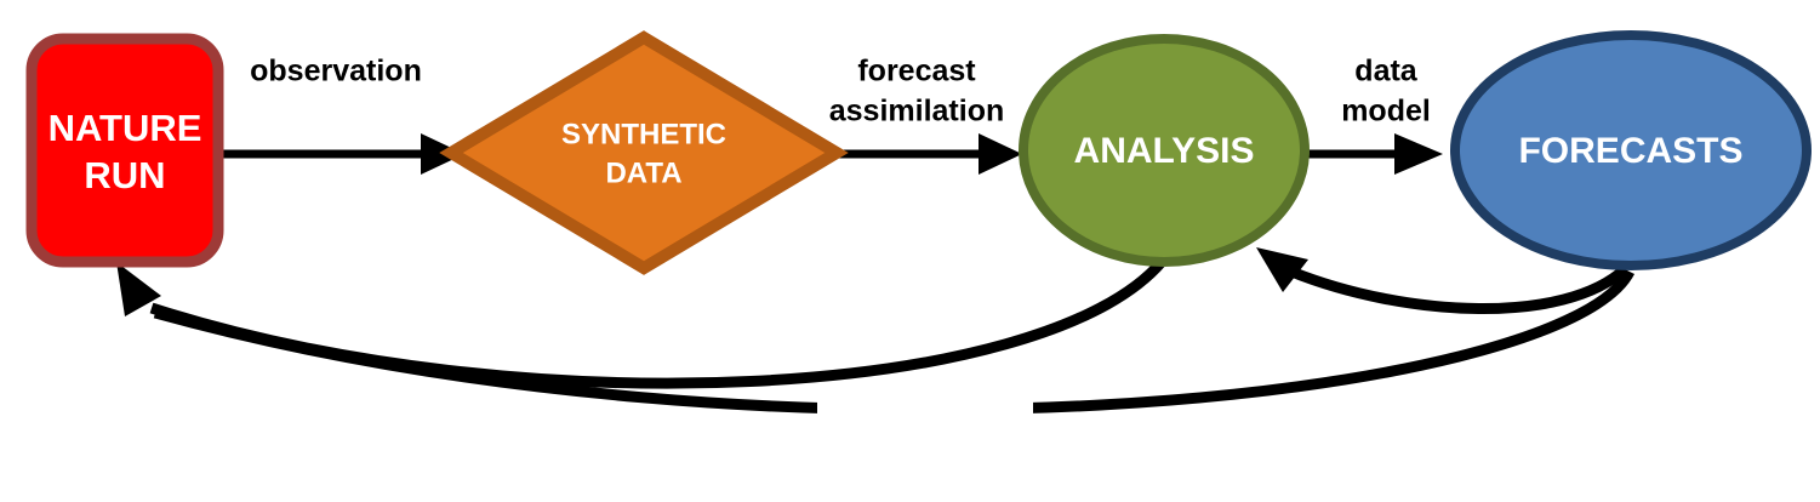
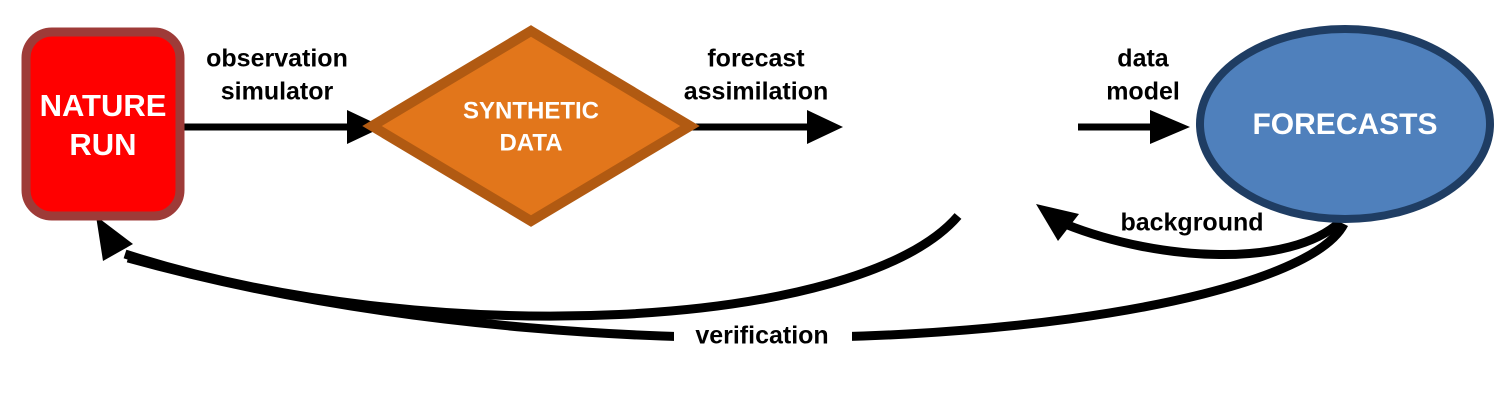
  NATURE
  RUN
  SYNTHETIC
  DATA
- ANALYSIS
  FORECASTS
  observation
+ simulator
  forecast
  assimilation
  data
  model
+ background
+ verification
